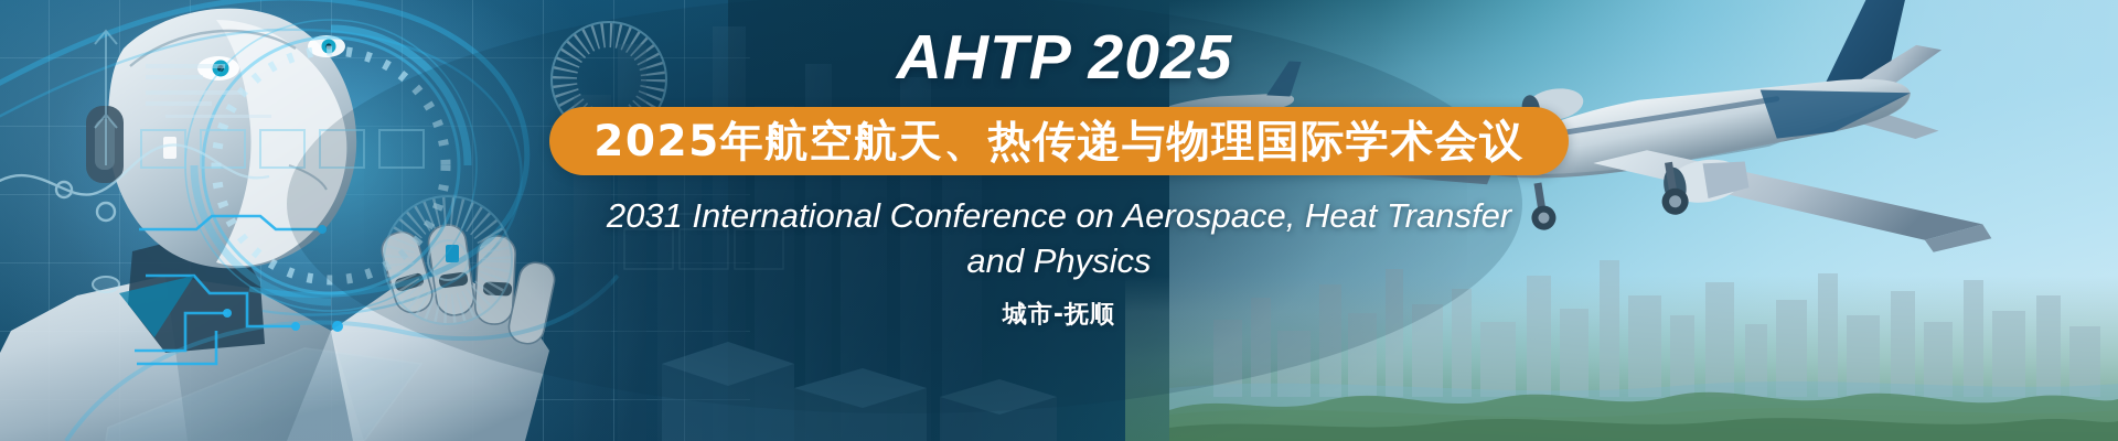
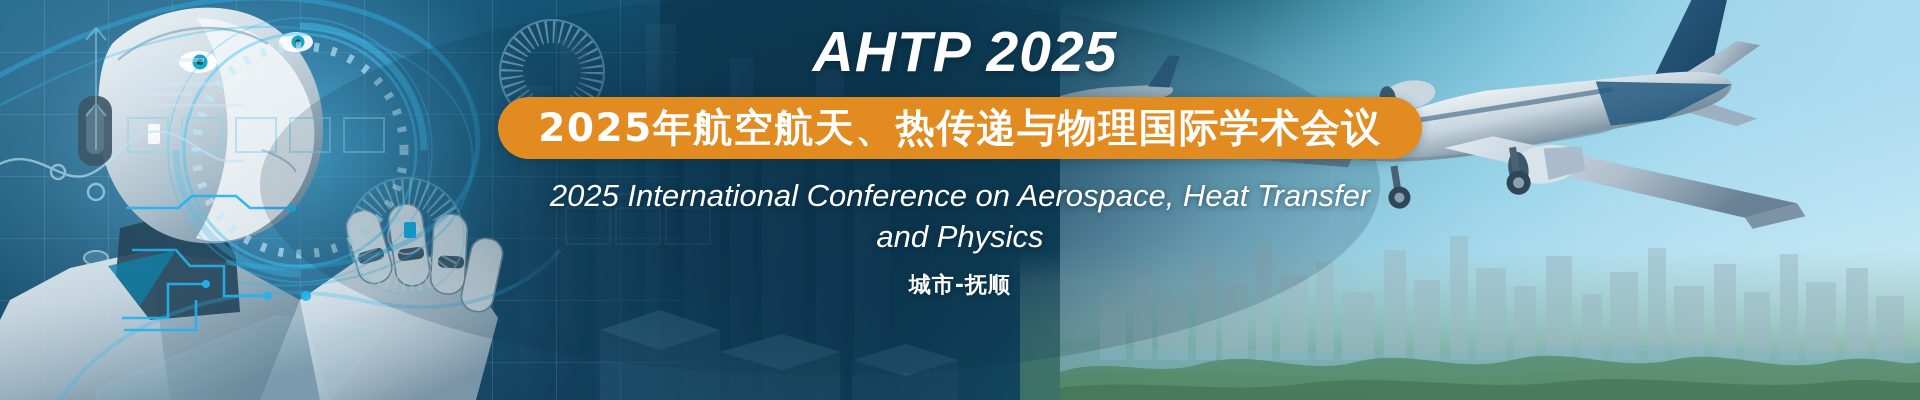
  AHTP 2025
  2025年航空航天、热传递与物理国际学术会议
- 2031 International Conference on Aerospace, Heat Transfer
+ 2025 International Conference on Aerospace, Heat Transfer
  and Physics
  城市-抚顺
